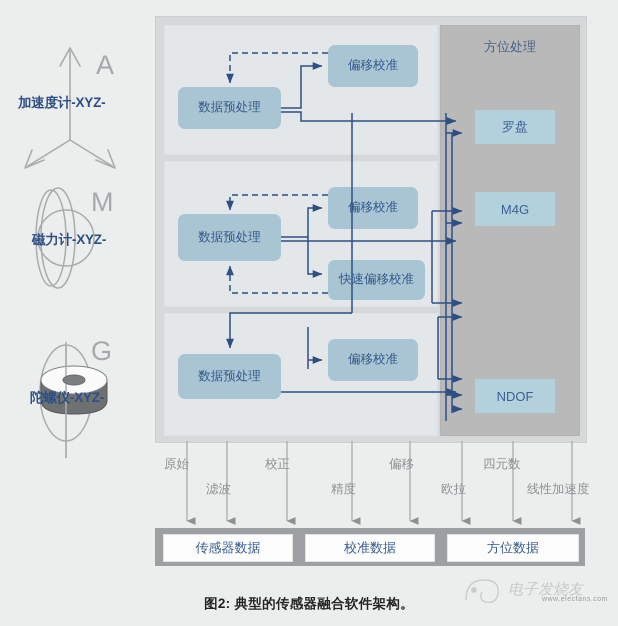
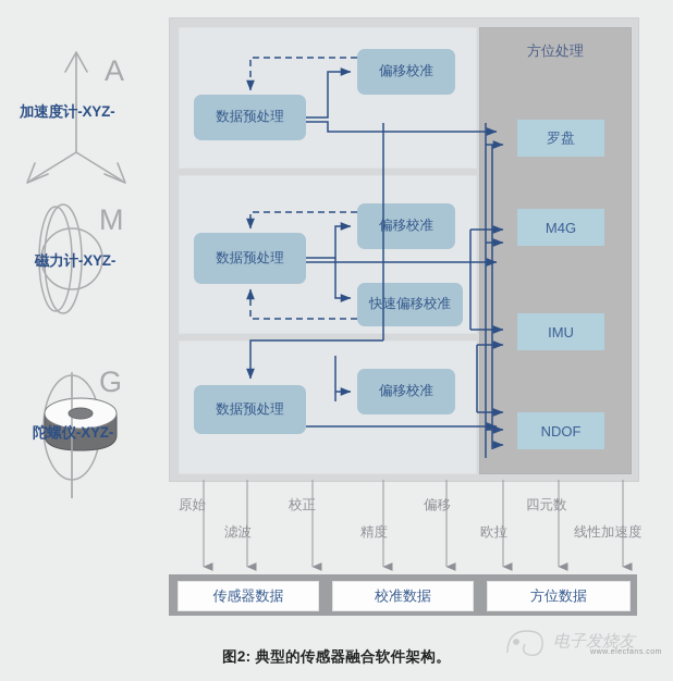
  A
  加速度计-XYZ-
  M
  磁力计-XYZ-
  G
  陀螺仪-XYZ-
  方位处理
  罗盘
  M4G
+ IMU
  NDOF
  数据预处理
  偏移校准
  数据预处理
  偏移校准
  快速偏移校准
  数据预处理
  偏移校准
  原始
  滤波
  校正
  精度
  偏移
  欧拉
  四元数
  线性加速度
  传感器数据
  校准数据
  方位数据
  图2: 典型的传感器融合软件架构。
  电子发烧友
